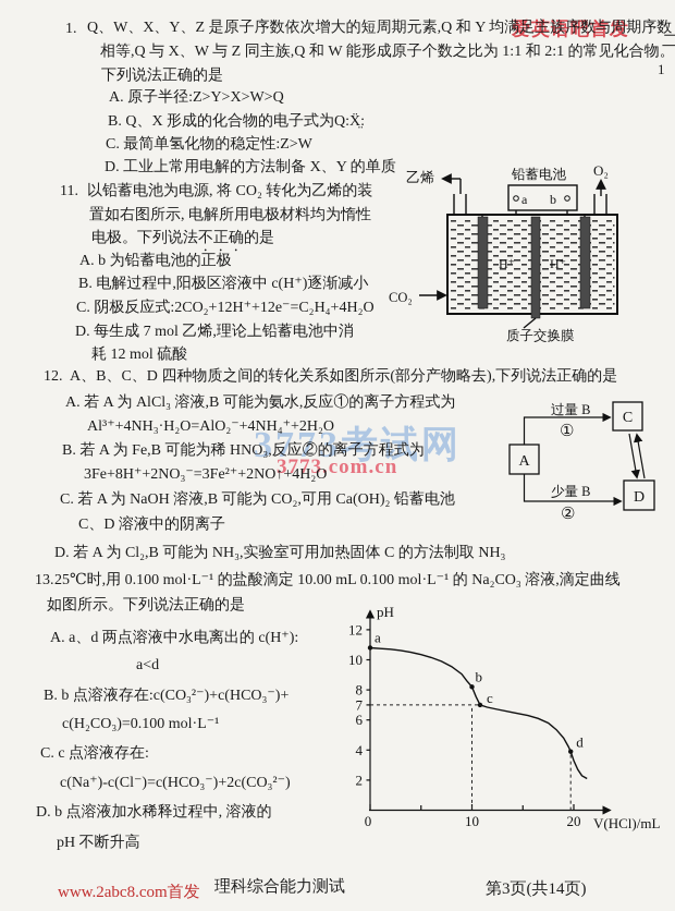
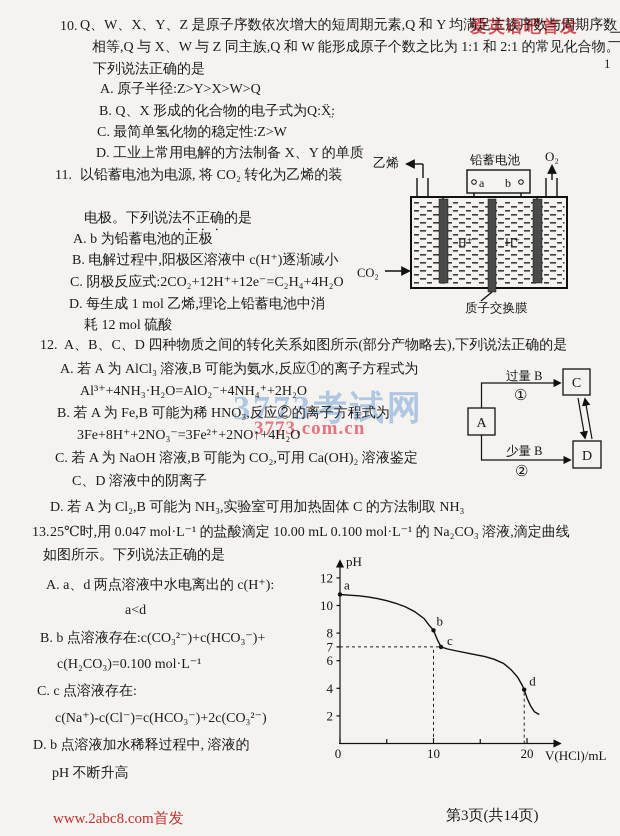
  爱英语吧首发
  3773考试网
  3773.com.cn
  二
  1
- 1.
+ 10.
  Q、W、X、Y、Z 是原子序数依次增大的短周期元素,Q 和 Y 均满足主族序数与周期序数
  相等,Q 与 X、W 与 Z 同主族,Q 和 W 能形成原子个数之比为 1:1 和 2:1 的常见化合物。
  下列说法正确的是
  A. 原子半径:Z>Y>X>W>Q
  B. Q、X 形成的化合物的电子式为Q:Ẍ̤:
  C. 最简单氢化物的稳定性:Z>W
  D. 工业上常用电解的方法制备 X、Y 的单质
  11.
  以铅蓄电池为电源, 将 CO₂ 转化为乙烯的装
- 置如右图所示, 电解所用电极材料均为惰性
  电极。下列说法不正确的是
  A. b 为铅蓄电池的正极
  B. 电解过程中,阳极区溶液中 c(H⁺)逐渐减小
  C. 阴极反应式:2CO₂+12H⁺+12e⁻=C₂H₄+4H₂O
- D. 每生成 7 mol 乙烯,理论上铅蓄电池中消
+ D. 每生成 1 mol 乙烯,理论上铅蓄电池中消
  耗 12 mol 硫酸
  乙烯
  铅蓄电池
  a
  b
  O₂
  H⁺
  H⁺
  CO₂
  质子交换膜
  12.
  A、B、C、D 四种物质之间的转化关系如图所示(部分产物略去),下列说法正确的是
  A. 若 A 为 AlCl₃ 溶液,B 可能为氨水,反应①的离子方程式为
  Al³⁺+4NH₃·H₂O=AlO₂⁻+4NH₄⁺+2H₂O
  B. 若 A 为 Fe,B 可能为稀 HNO₃,反应②的离子方程式为
  3Fe+8H⁺+2NO₃⁻=3Fe²⁺+2NO↑+4H₂O
- C. 若 A 为 NaOH 溶液,B 可能为 CO₂,可用 Ca(OH)₂ 铅蓄电池
+ C. 若 A 为 NaOH 溶液,B 可能为 CO₂,可用 Ca(OH)₂ 溶液鉴定
  C、D 溶液中的阴离子
  D. 若 A 为 Cl₂,B 可能为 NH₃,实验室可用加热固体 C 的方法制取 NH₃
  A
  C
  D
  过量 B
  ①
  少量 B
  ②
  13.
- 25℃时,用 0.100 mol·L⁻¹ 的盐酸滴定 10.00 mL 0.100 mol·L⁻¹ 的 Na₂CO₃ 溶液,滴定曲线
+ 25℃时,用 0.047 mol·L⁻¹ 的盐酸滴定 10.00 mL 0.100 mol·L⁻¹ 的 Na₂CO₃ 溶液,滴定曲线
  如图所示。下列说法正确的是
  A. a、d 两点溶液中水电离出的 c(H⁺):
  a<d
  B. b 点溶液存在:c(CO₃²⁻)+c(HCO₃⁻)+
  c(H₂CO₃)=0.100 mol·L⁻¹
  C. c 点溶液存在:
  c(Na⁺)-c(Cl⁻)=c(HCO₃⁻)+2c(CO₃²⁻)
  D. b 点溶液加水稀释过程中, 溶液的
  pH 不断升高
  pH
  V(HCl)/mL
  2
  4
  6
  7
  8
  10
  12
  0
  10
  20
  a
  b
  c
  d
  www.2abc8.com首发
- 理科综合能力测试
  第3页(共14页)
